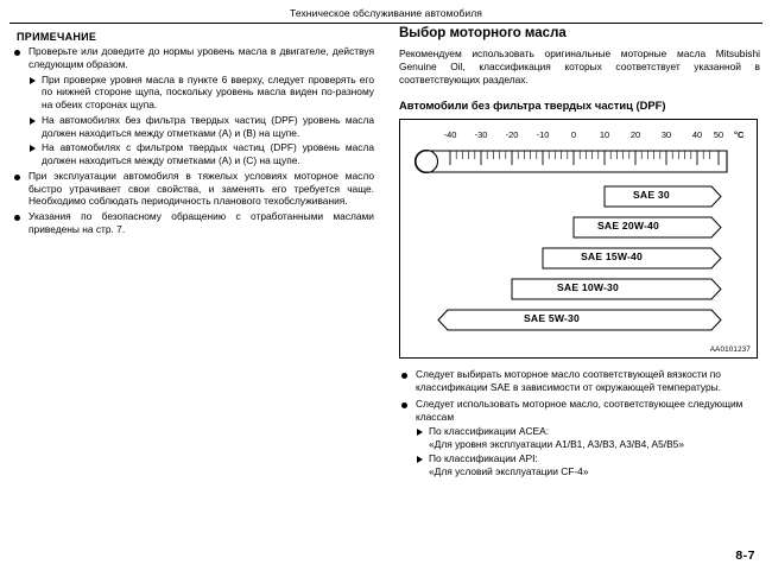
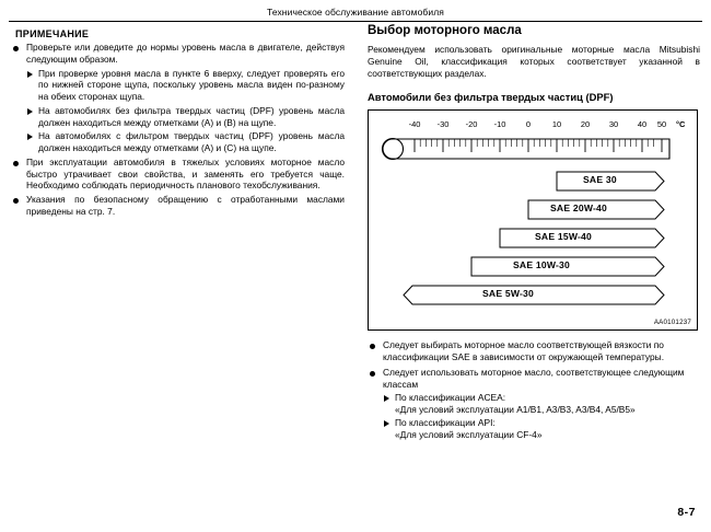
  Техническое обслуживание автомобиля
  ПРИМЕЧАНИЕ
  Проверьте или доведите до нормы уровень масла в двигателе, действуя следующим образом.
  При проверке уровня масла в пункте 6 вверху, следует проверять его по нижней стороне щупа, поскольку уровень масла виден по-разному на обеих сторонах щупа.
  На автомобилях без фильтра твердых частиц (DPF) уровень масла должен находиться между отметками (A) и (B) на щупе.
  На автомобилях с фильтром твердых частиц (DPF) уровень масла должен находиться между отметками (A) и (C) на щупе.
  При эксплуатации автомобиля в тяжелых условиях моторное масло быстро утрачивает свои свойства, и заменять его требуется чаще. Необходимо соблюдать периодичность планового техобслуживания.
  Указания по безопасному обращению с отработанными маслами приведены на стр. 7.
  Выбор моторного масла
  Рекомендуем использовать оригинальные моторные масла Mitsubishi Genuine Oil, классификация которых соответствует указанной в соответствующих разделах.
  Автомобили без фильтра твердых частиц (DPF)
  -40
  -30
  -20
  -10
  0
  10
  20
  30
  40
  50
  °C
  SAE 30
  SAE 20W-40
  SAE 15W-40
  SAE 10W-30
  SAE 5W-30
  Следует выбирать моторное масло соответствующей вязкости по классификации SAE в зависимости от окружающей температуры.
  Следует использовать моторное масло, соответствующее следующим классам
  По классификации ACEA:
- «Для уровня эксплуатации A1/B1, A3/B3, A3/B4, A5/B5»
+ «Для условий эксплуатации A1/B1, A3/B3, A3/B4, A5/B5»
  По классификации API:
  «Для условий эксплуатации CF-4»
  8-7
